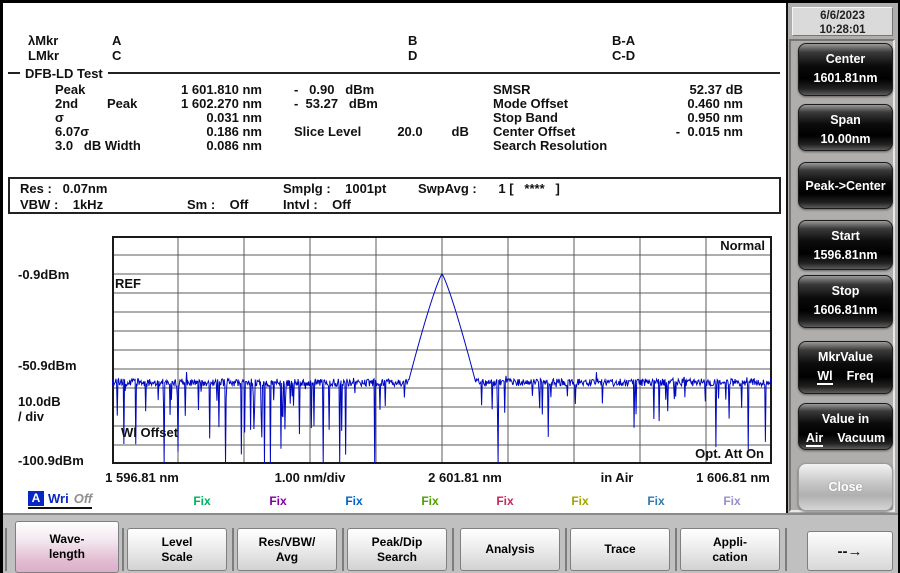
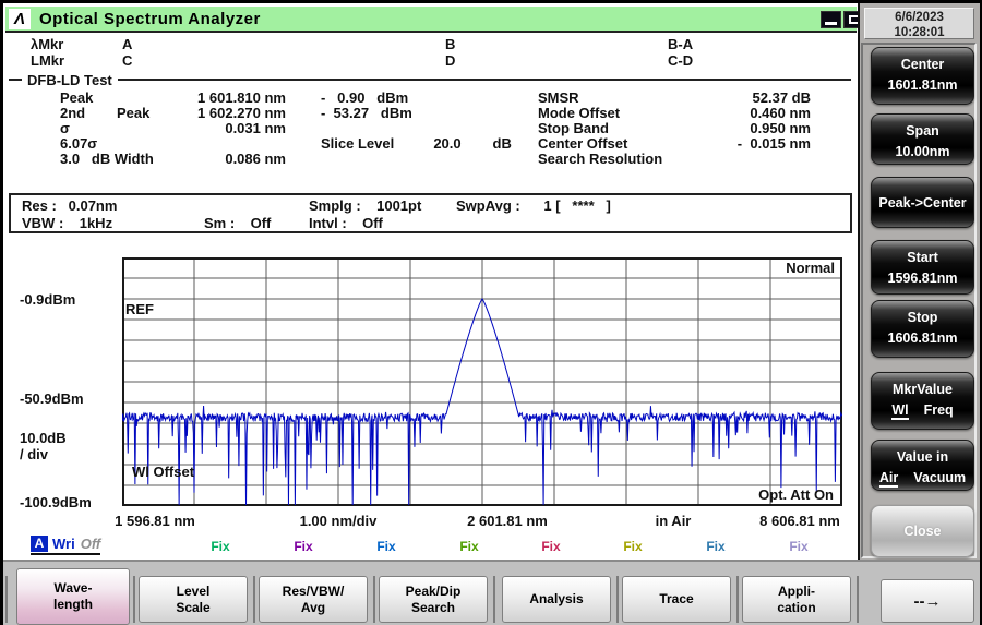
+ Λ
+ Optical Spectrum Analyzer
  λMkr
  A
  B
  B-A
  LMkr
  C
  D
  C-D
  DFB-LD Test
  Peak
  1 601.810 nm
  - 0.90 dBm
  SMSR
  52.37 dB
  2nd Peak
  1 602.270 nm
  - 53.27 dBm
  Mode Offset
  0.460 nm
  σ
  0.031 nm
  Stop Band
  0.950 nm
  6.07σ
- 0.186 nm
  Slice Level 20.0 dB
  Center Offset
  - 0.015 nm
  3.0 dB Width
  0.086 nm
  Search Resolution
  Res : 0.07nm
  Smplg : 1001pt
  SwpAvg : 1 [ **** ]
  VBW : 1kHz
  Sm : Off
  Intvl : Off
  -0.9dBm
  -50.9dBm
  10.0dB
  / div
  -100.9dBm
  Normal
  REF
  Wl Offset
  Opt. Att On
  1 596.81 nm
  1.00 nm/div
  2 601.81 nm
  in Air
- 1 606.81 nm
+ 8 606.81 nm
  A
  Wri
  Off
  Fix
  Fix
  Fix
  Fix
  Fix
  Fix
  Fix
  Fix
  6/6/2023
  10:28:01
  Center
  1601.81nm
  Span
  10.00nm
  Peak->Center
  Start
  1596.81nm
  Stop
  1606.81nm
  MkrValue
  Wl
  Freq
  Value in
  Air
  Vacuum
  Close
  Wave-
  length
  Level
  Scale
  Res/VBW/
  Avg
  Peak/Dip
  Search
  Analysis
  Trace
  Appli-
  cation
  --→
